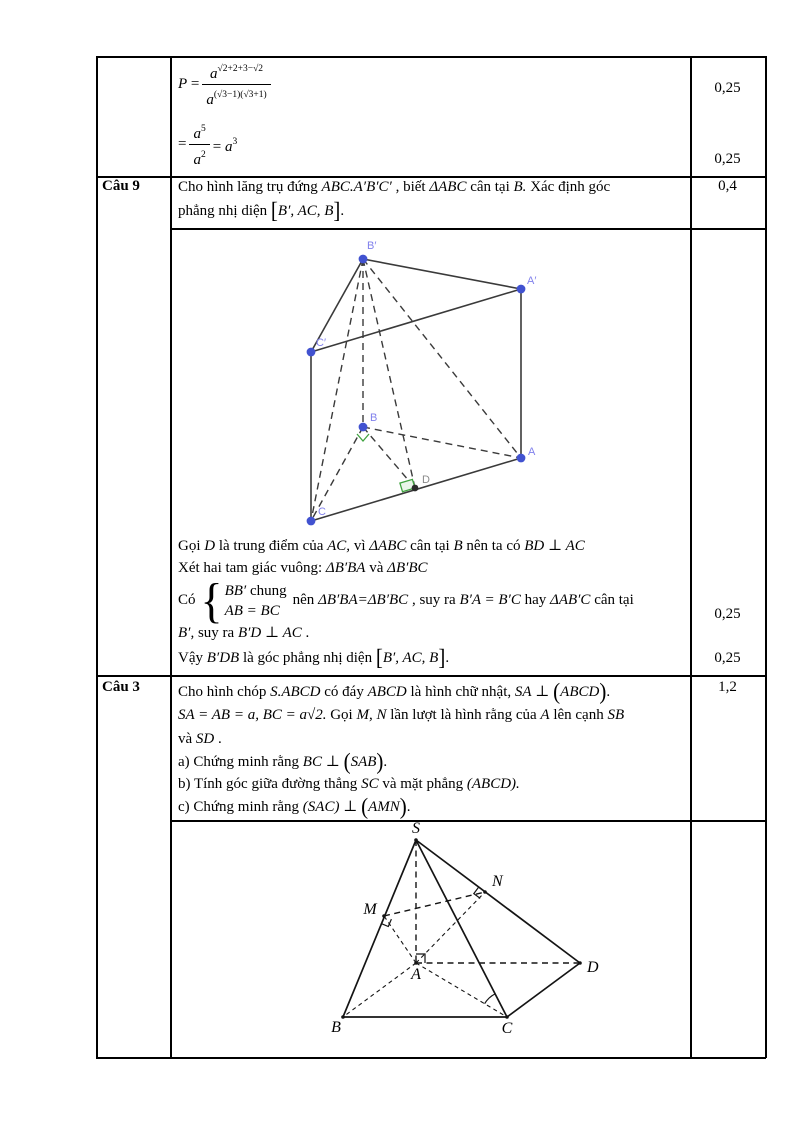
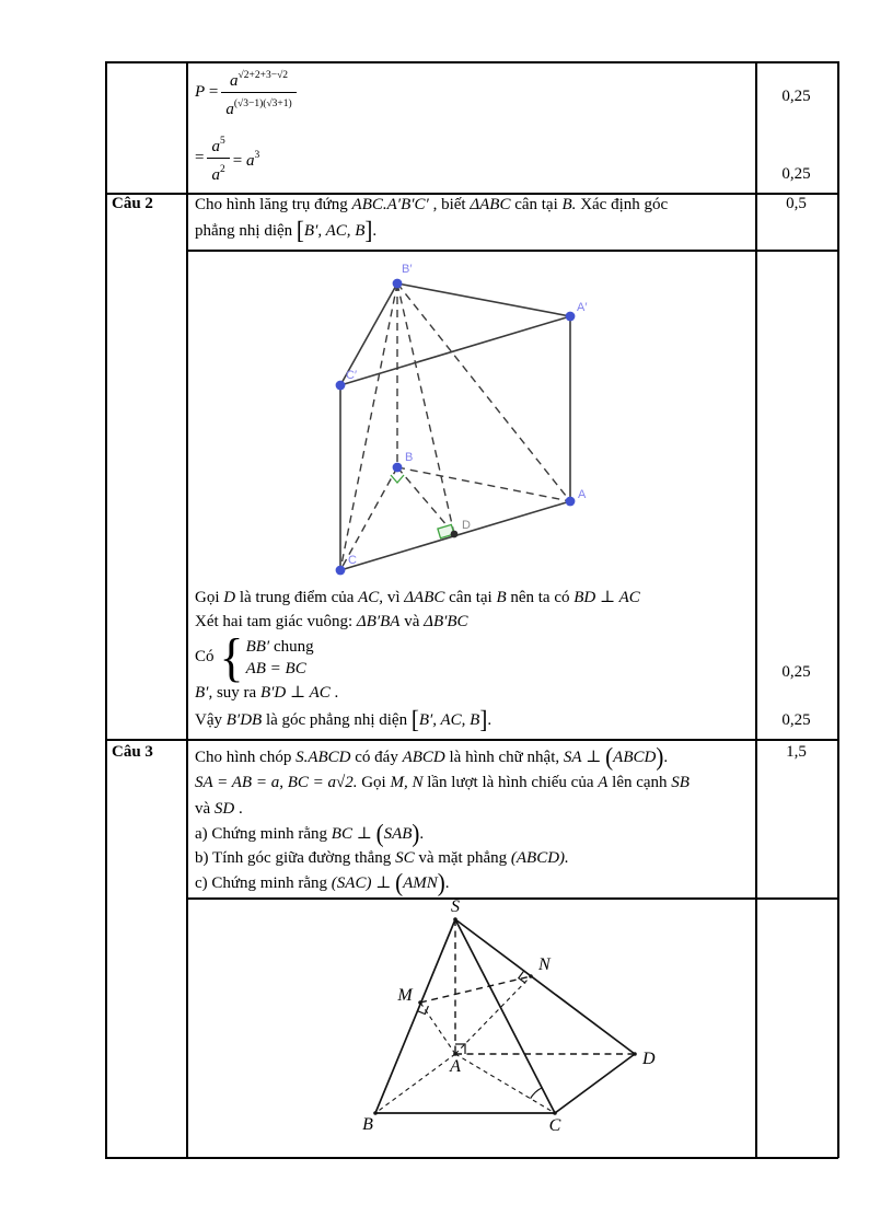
  P =
  a√2+2+3−√2
  a(√3−1)(√3+1)
  =
  a5
  a2
  = a3
  0,25
  0,25
- Câu 9
+ Câu 2
  Cho hình lăng trụ đứng ABC.A′B′C′ , biết ΔABC cân tại B. Xác định góc
  phẳng nhị diện [B′, AC, B].
- 0,4
+ 0,5
  B′
  A′
  C′
  B
  A
  C
  D
  Gọi D là trung điểm của AC, vì ΔABC cân tại B nên ta có BD ⊥ AC
  Xét hai tam giác vuông: ΔB′BA và ΔB′BC
  Có
  {
  BB′ chung
  AB = BC
- nên ΔB′BA=ΔB′BC , suy ra B′A = B′C hay ΔAB′C cân tại
  B′, suy ra B′D ⊥ AC .
  Vậy B′DB là góc phẳng nhị diện [B′, AC, B].
  0,25
  0,25
  Câu 3
  Cho hình chóp S.ABCD có đáy ABCD là hình chữ nhật, SA ⊥ (ABCD).
- SA = AB = a, BC = a√2. Gọi M, N lần lượt là hình rằng của A lên cạnh SB
+ SA = AB = a, BC = a√2. Gọi M, N lần lượt là hình chiếu của A lên cạnh SB
  và SD .
  a) Chứng minh rằng BC ⊥ (SAB).
  b) Tính góc giữa đường thẳng SC và mặt phẳng (ABCD).
  c) Chứng minh rằng (SAC) ⊥ (AMN).
- 1,2
+ 1,5
  S
  M
  N
  A
  D
  B
  C
